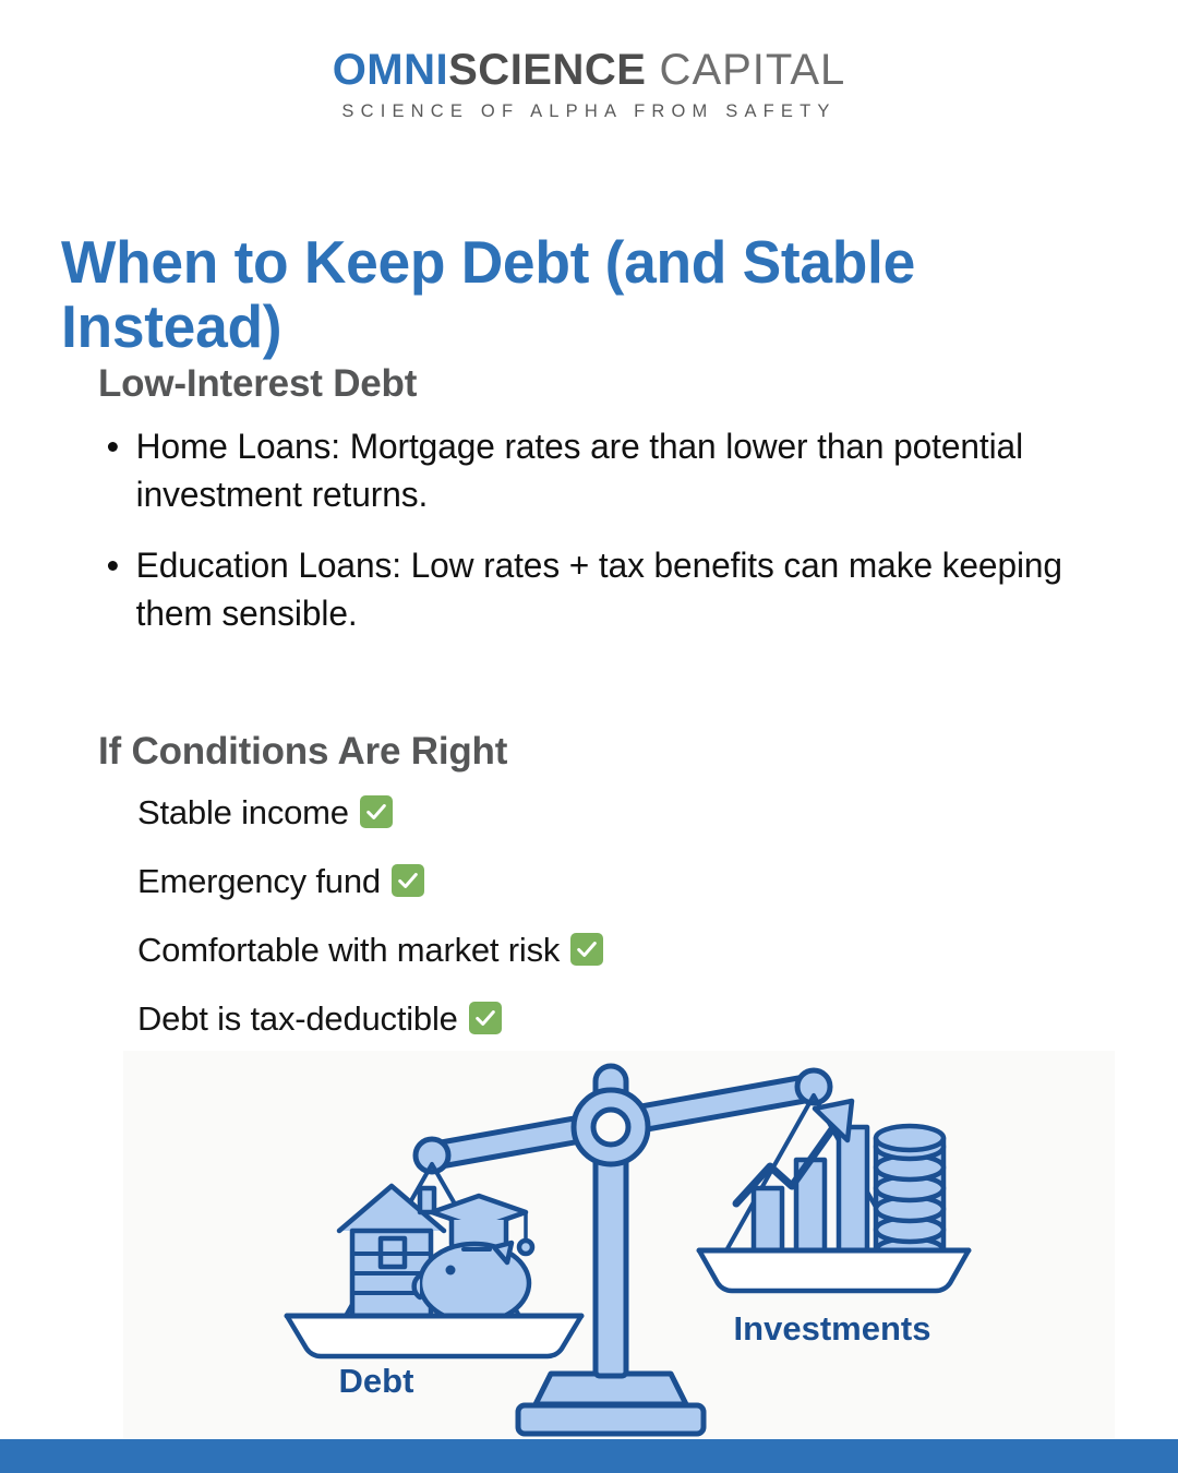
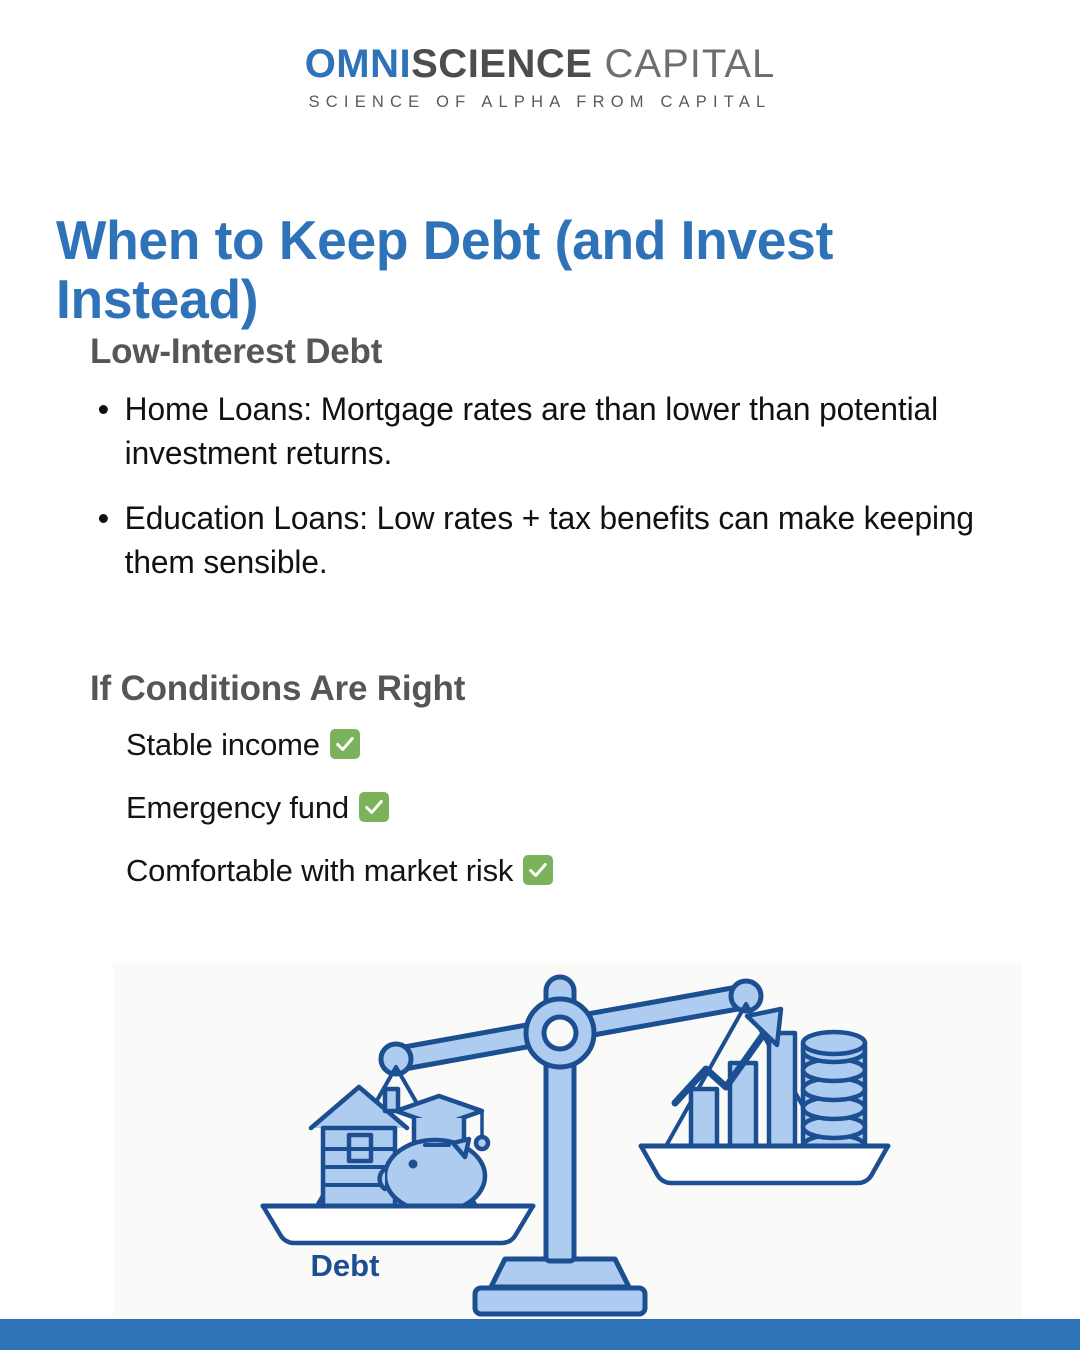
  OMNISCIENCE CAPITAL
- SCIENCE OF ALPHA FROM SAFETY
+ SCIENCE OF ALPHA FROM CAPITAL
- When to Keep Debt (and Stable Instead)
+ When to Keep Debt (and Invest Instead)
  Low-Interest Debt
  Home Loans: Mortgage rates are than lower than potential investment returns.
  Education Loans: Low rates + tax benefits can make keeping them sensible.
  If Conditions Are Right
  Stable income
  Emergency fund
  Comfortable with market risk
- Debt is tax-deductible
  Debt
- Investments
